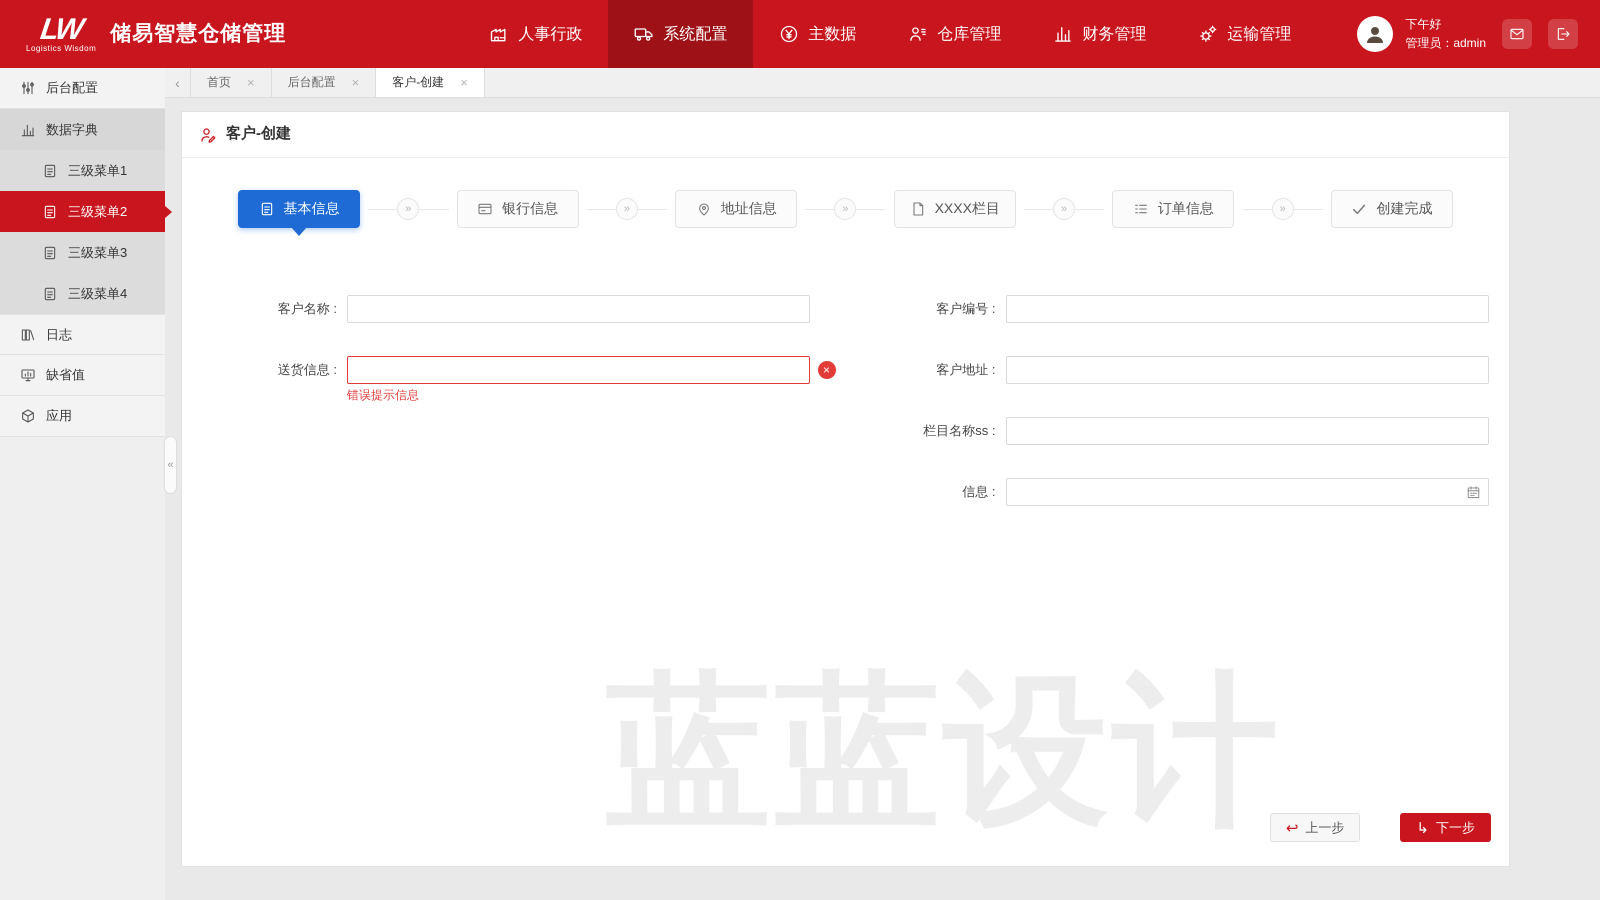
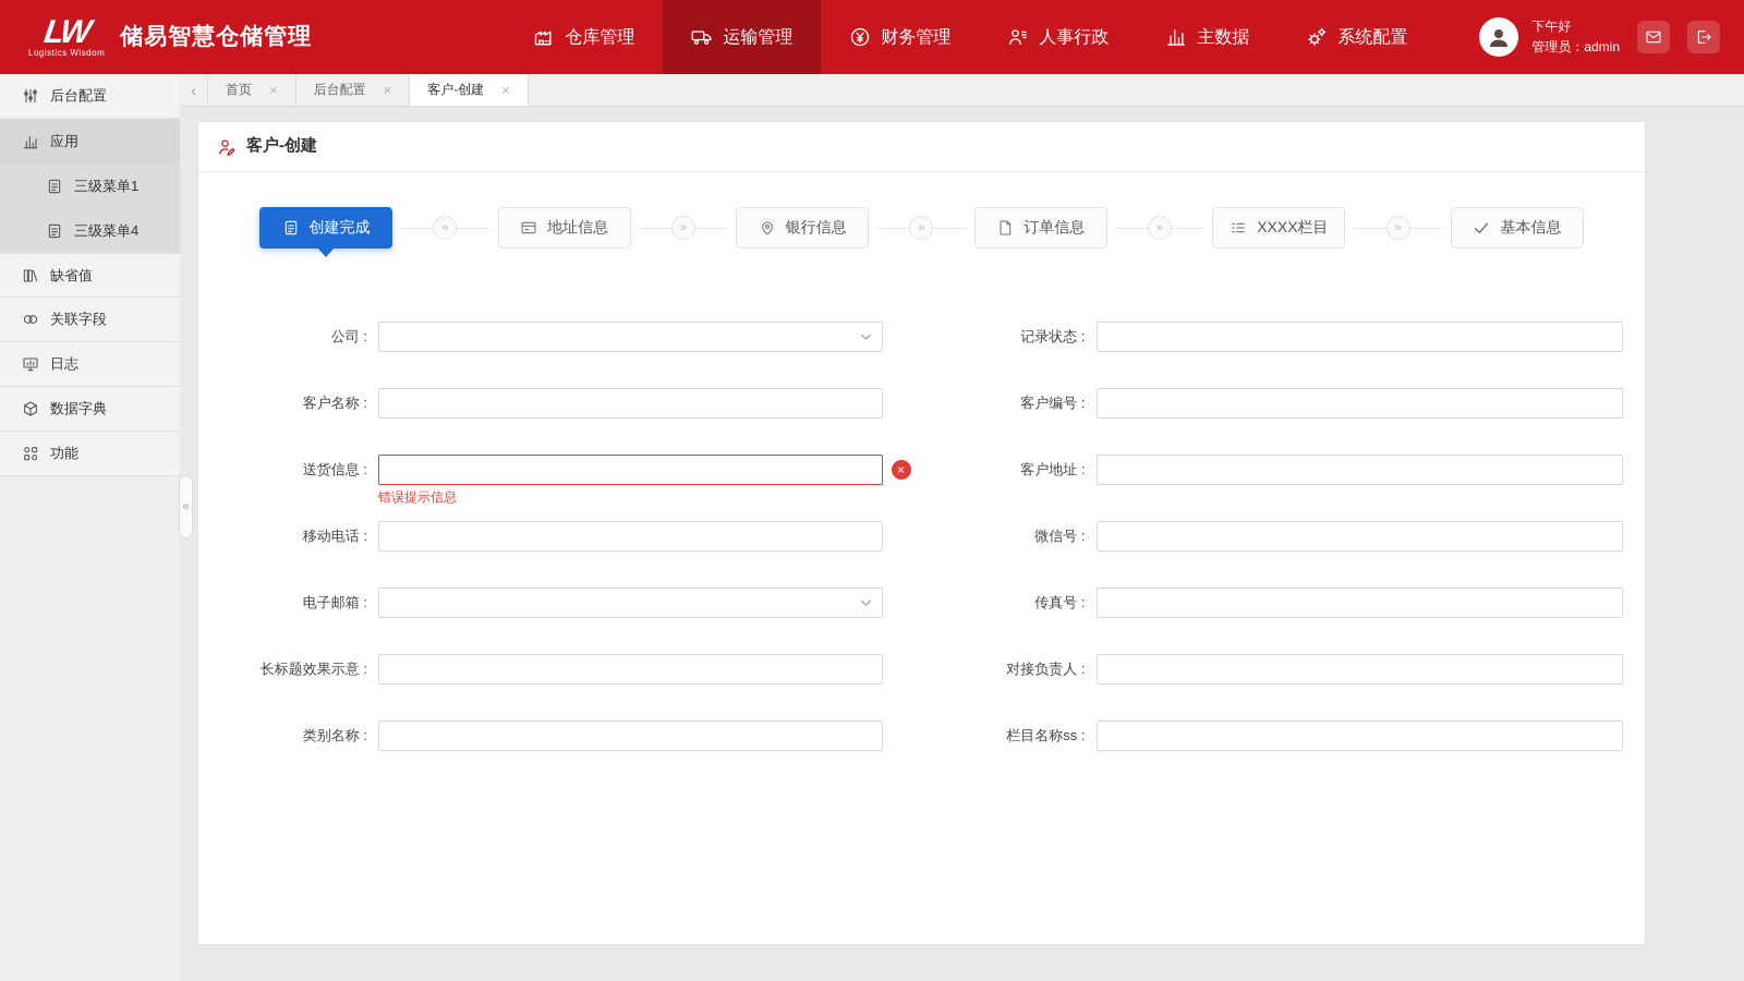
  Logistics Wisdom
  储易智慧仓储管理
- 人事行政
+ 仓库管理
- 系统配置
+ 运输管理
- 主数据
+ 财务管理
- 仓库管理
+ 人事行政
- 财务管理
+ 主数据
- 运输管理
+ 系统配置
  下午好
  管理员：admin
  后台配置
- 数据字典
+ 应用
  三级菜单1
- 三级菜单2
- 三级菜单3
  三级菜单4
- 日志
+ 缺省值
+ 关联字段
- 缺省值
+ 日志
- 应用
+ 数据字典
+ 功能
  «
  ‹
  首页
  ×
  后台配置
  ×
  客户-创建
  ×
  客户-创建
- 基本信息
+ 创建完成
  »
- 银行信息
+ 地址信息
  »
- 地址信息
+ 银行信息
  »
- XXXX栏目
+ 订单信息
  »
- 订单信息
+ XXXX栏目
  »
- 创建完成
+ 基本信息
+ 公司 :
  客户名称 :
  送货信息 :
  ×
  错误提示信息
+ 移动电话 :
+ 电子邮箱 :
+ 长标题效果示意 :
+ 类别名称 :
+ 记录状态 :
  客户编号 :
  客户地址 :
+ 微信号 :
+ 传真号 :
+ 对接负责人 :
  栏目名称ss :
- 信息 :
- 蓝蓝设计
- ↩
- 上一步
- ↳
- 下一步
